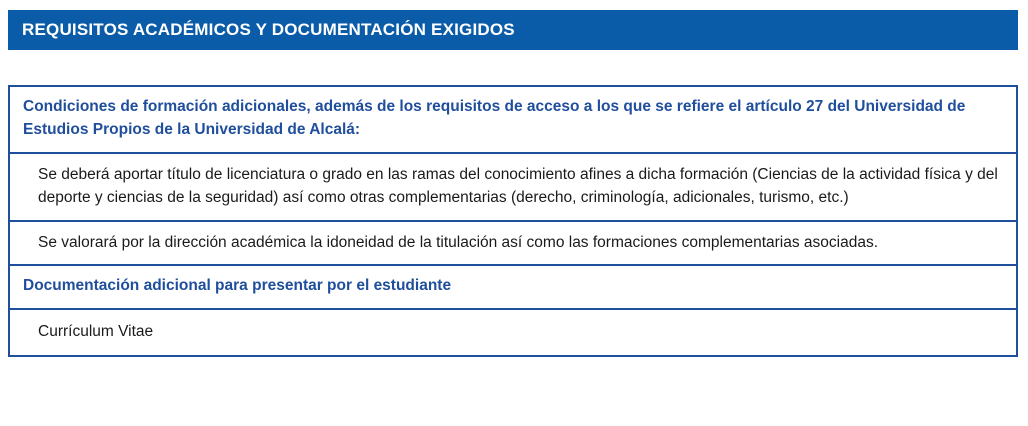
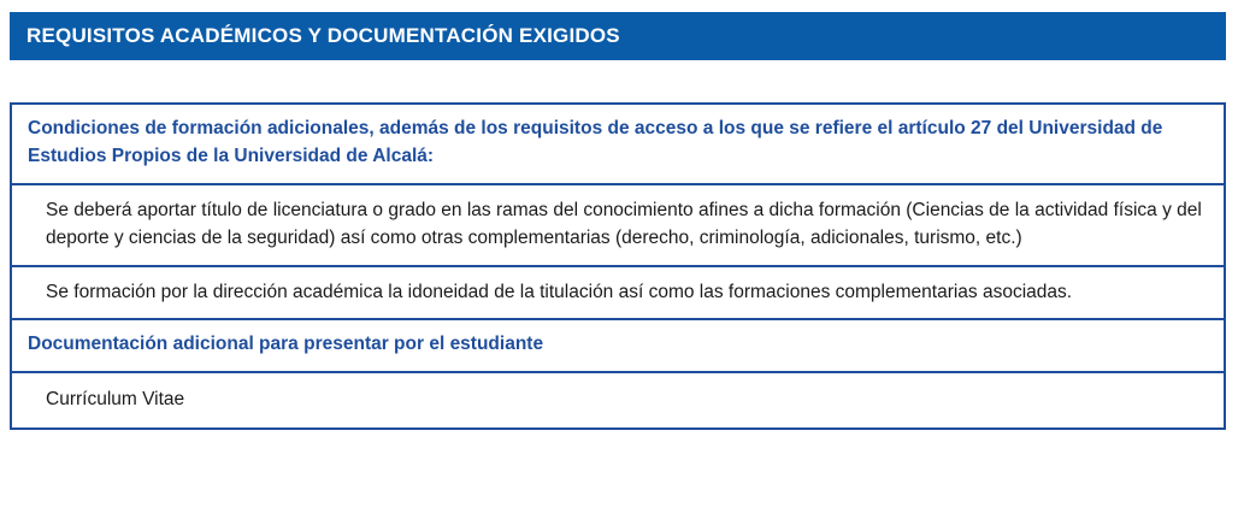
  REQUISITOS ACADÉMICOS Y DOCUMENTACIÓN EXIGIDOS
  Condiciones de formación adicionales, además de los requisitos de acceso a los que se refiere el artículo 27 del Universidad de Estudios Propios de la Universidad de Alcalá:
  Se deberá aportar título de licenciatura o grado en las ramas del conocimiento afines a dicha formación (Ciencias de la actividad física y del deporte y ciencias de la seguridad) así como otras complementarias (derecho, criminología, adicionales, turismo, etc.)
- Se valorará por la dirección académica la idoneidad de la titulación así como las formaciones complementarias asociadas.
+ Se formación por la dirección académica la idoneidad de la titulación así como las formaciones complementarias asociadas.
  Documentación adicional para presentar por el estudiante
  Currículum Vitae
